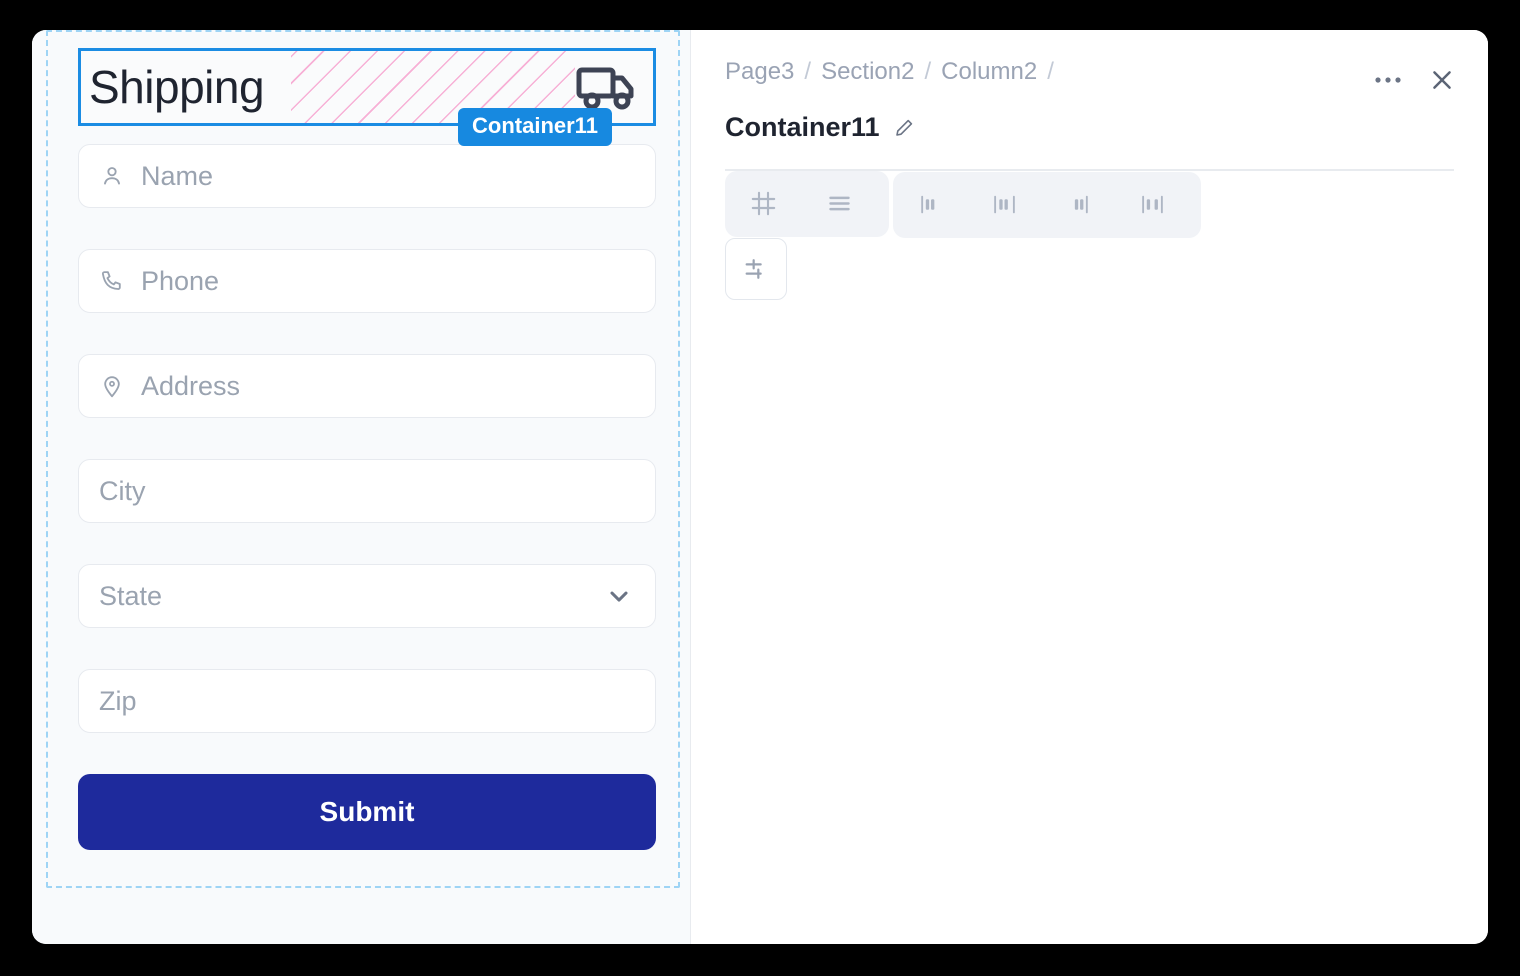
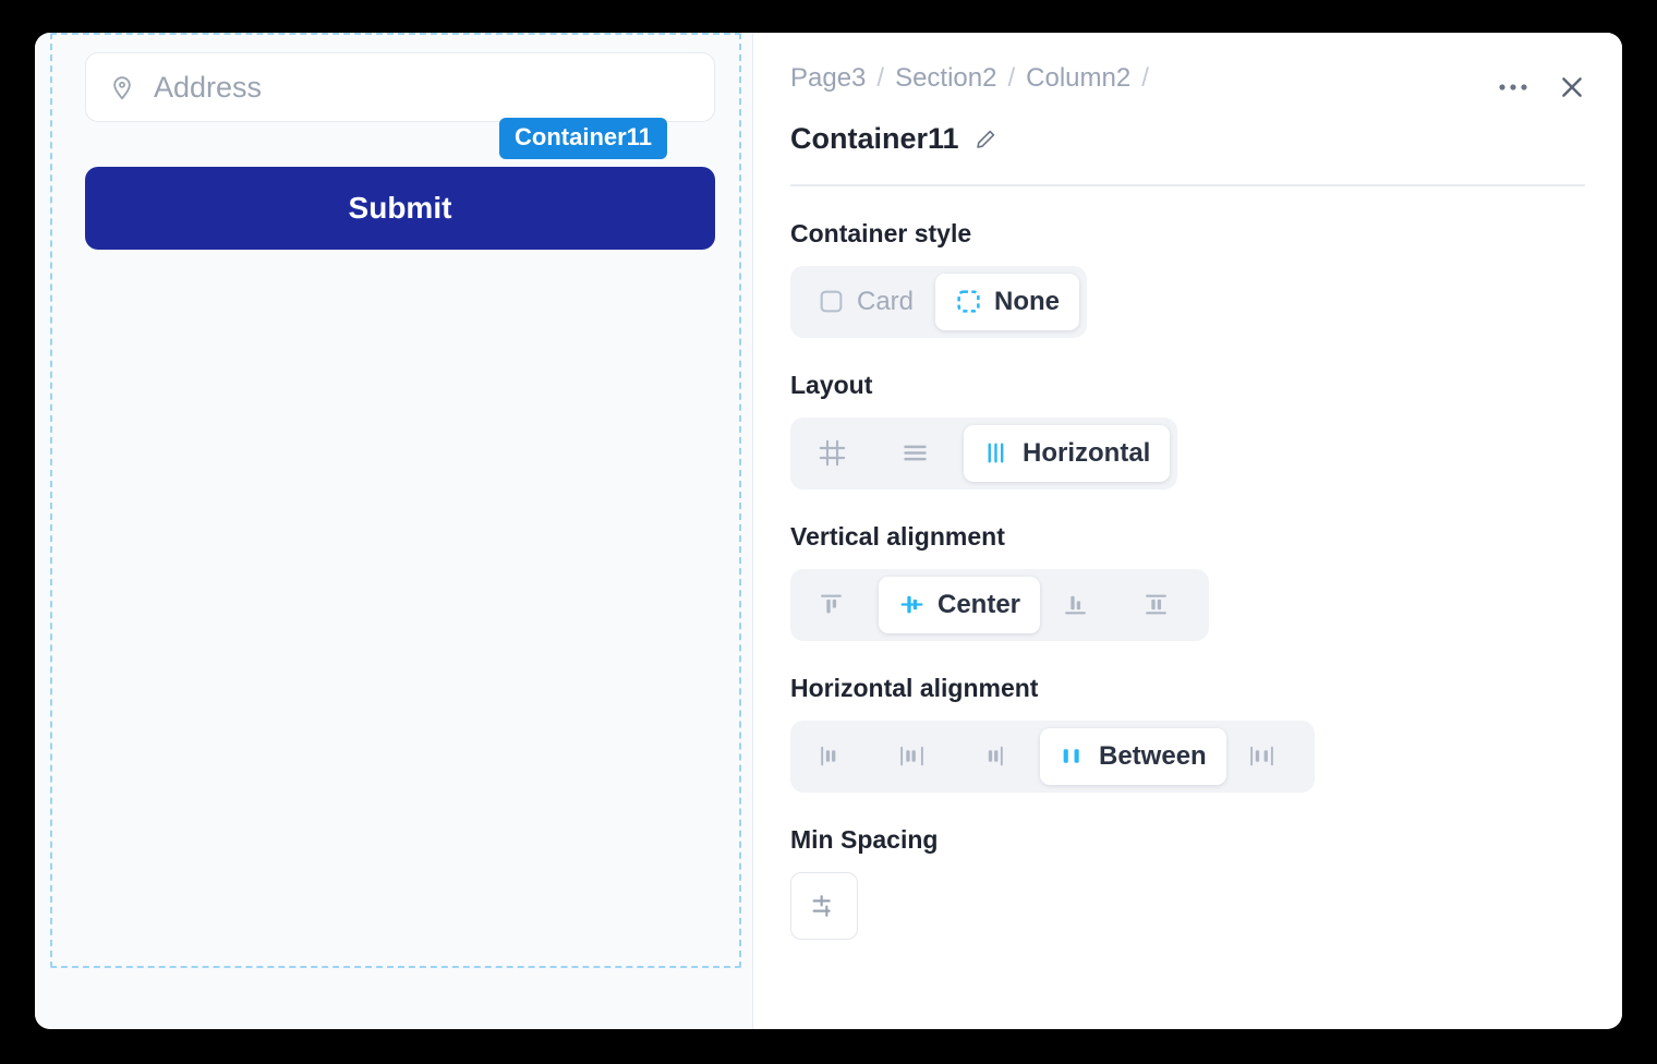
- Shipping
- Name
- Phone
  Address
- City
- State
- Zip
  Submit
  Container11
  Page3
  /
  Section2
  /
  Column2
  /
  Container11
+ Container style
+ Card
+ None
+ Layout
+ Horizontal
+ Vertical alignment
+ Center
+ Horizontal alignment
+ Between
+ Min Spacing
